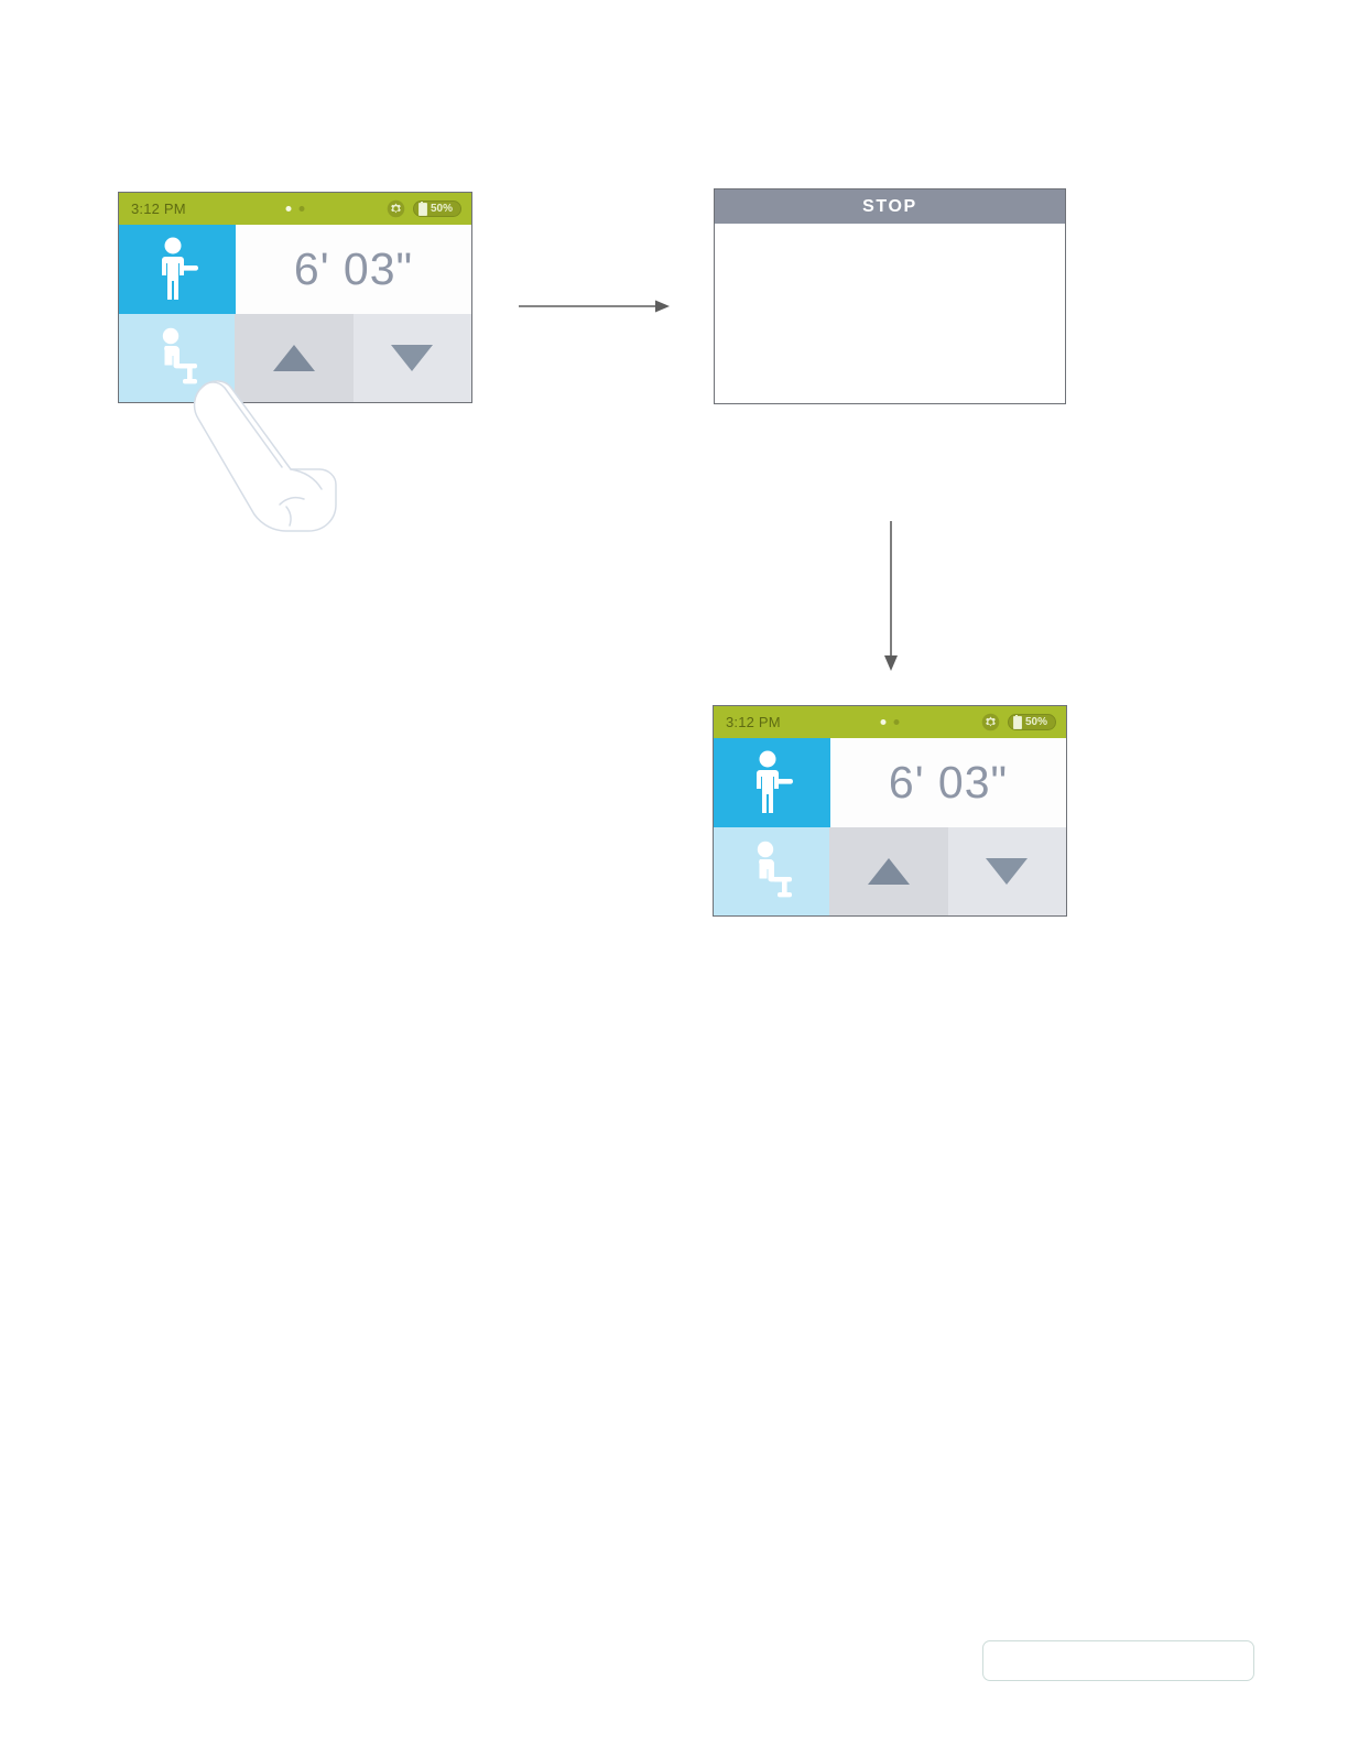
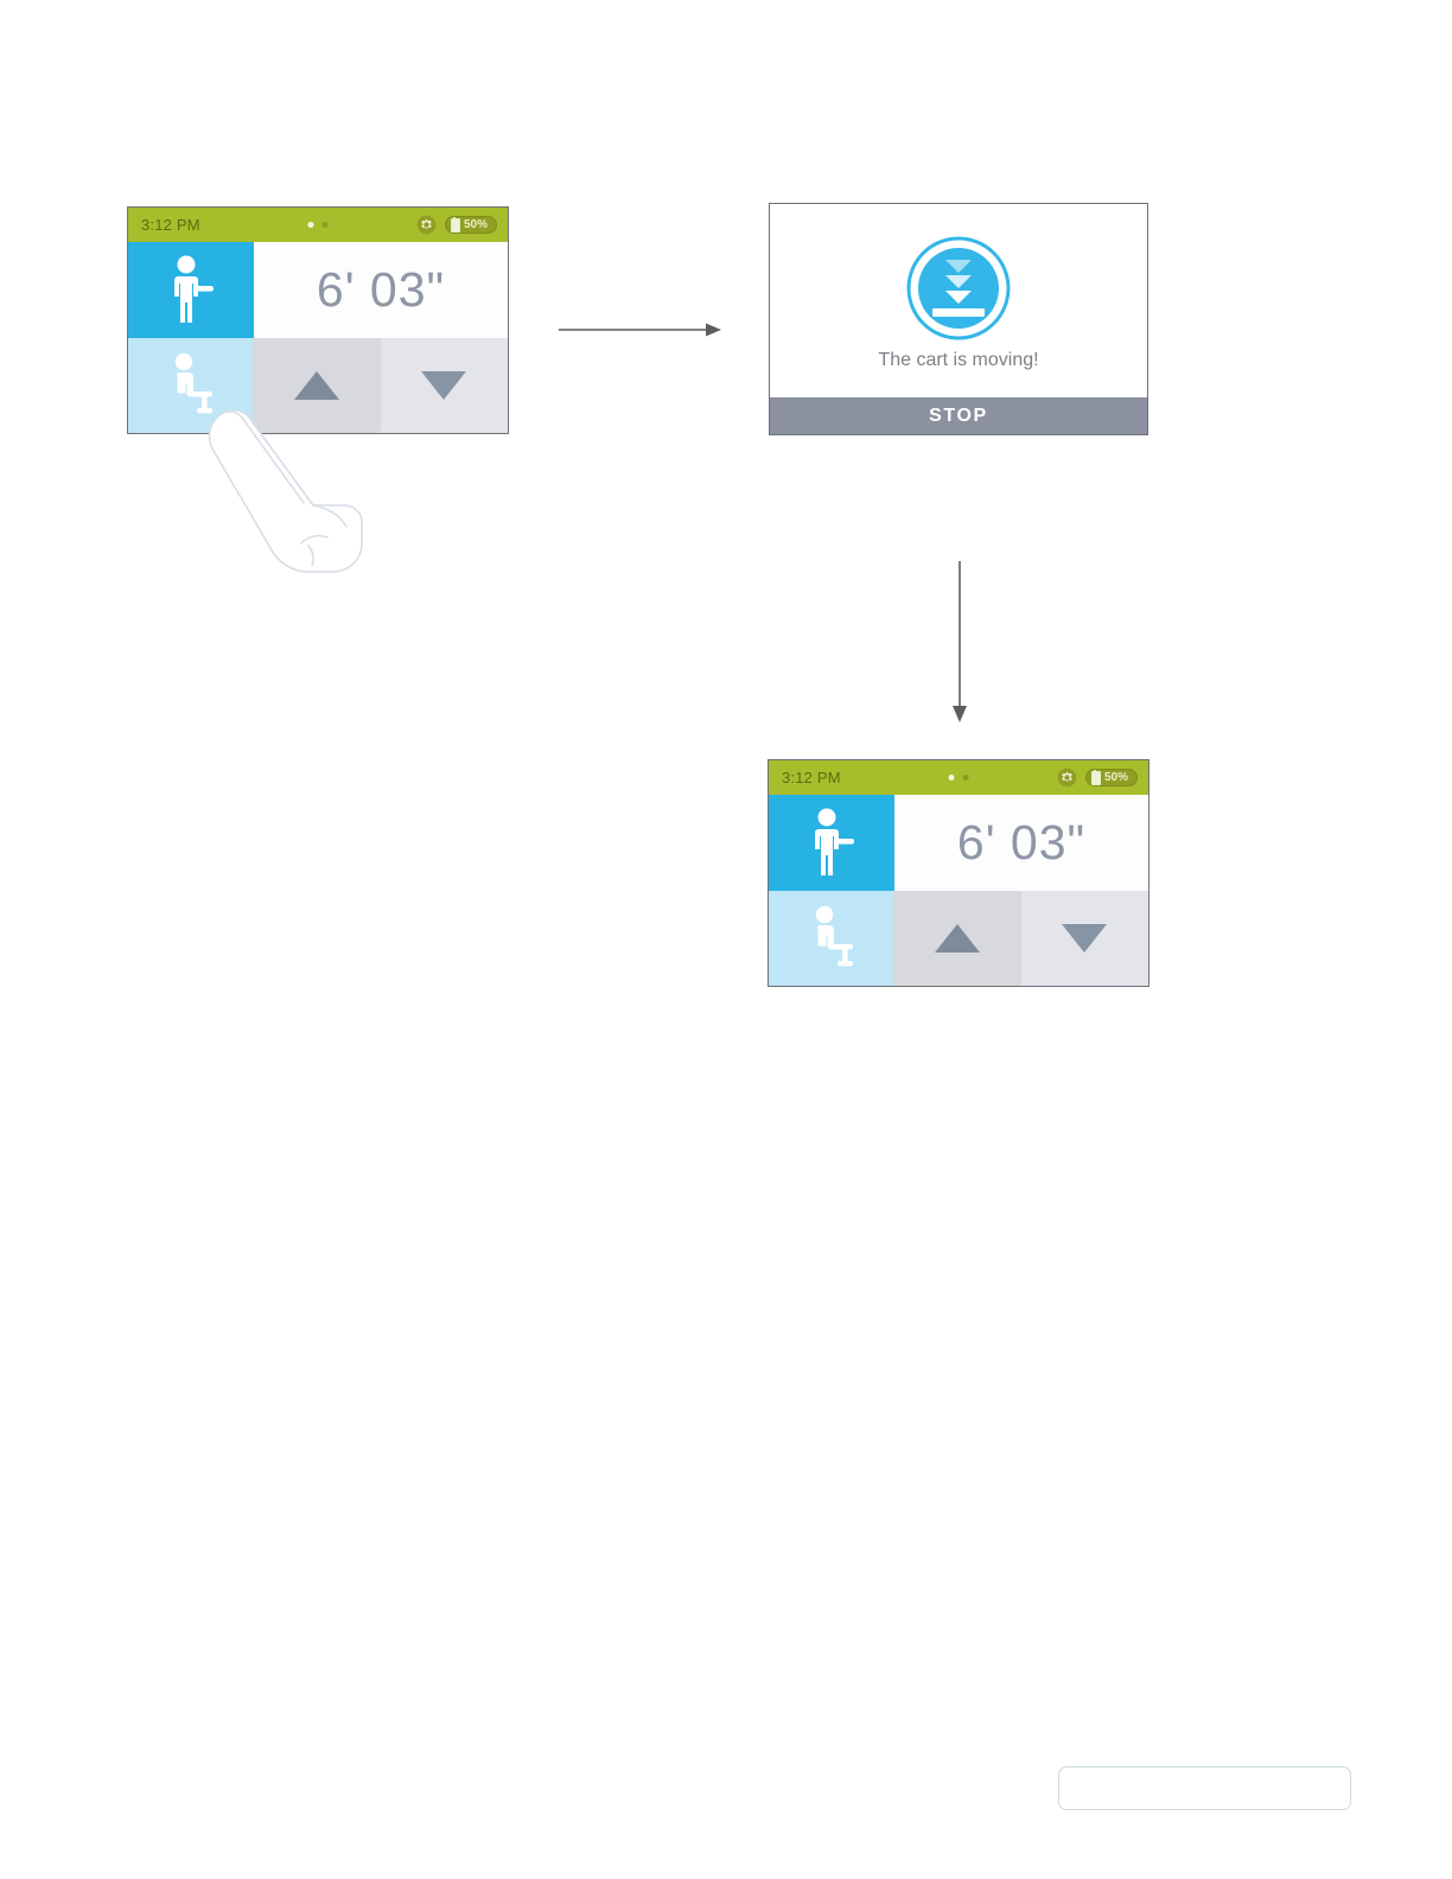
  3:12 PM
  50%
  6' 03"
+ The cart is moving!
  STOP
  3:12 PM
  50%
  6' 03"
